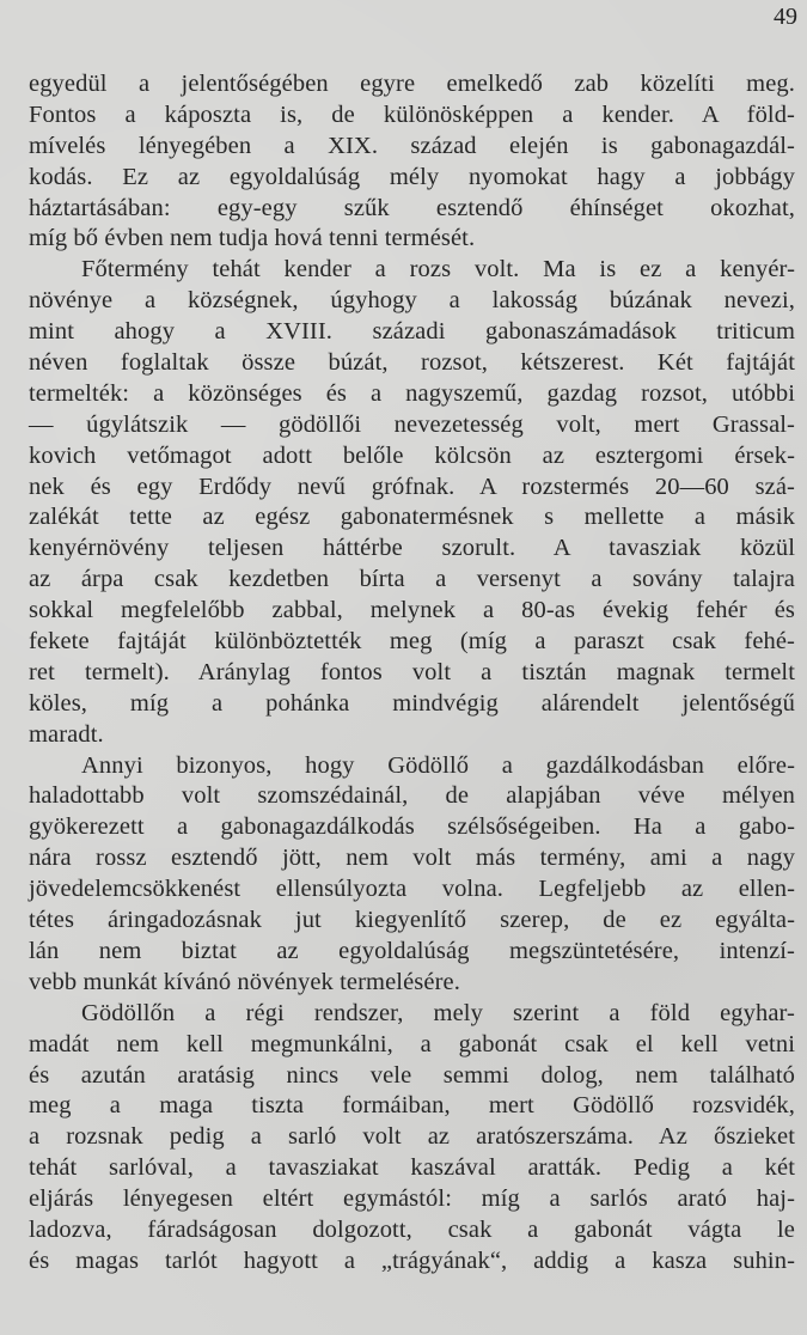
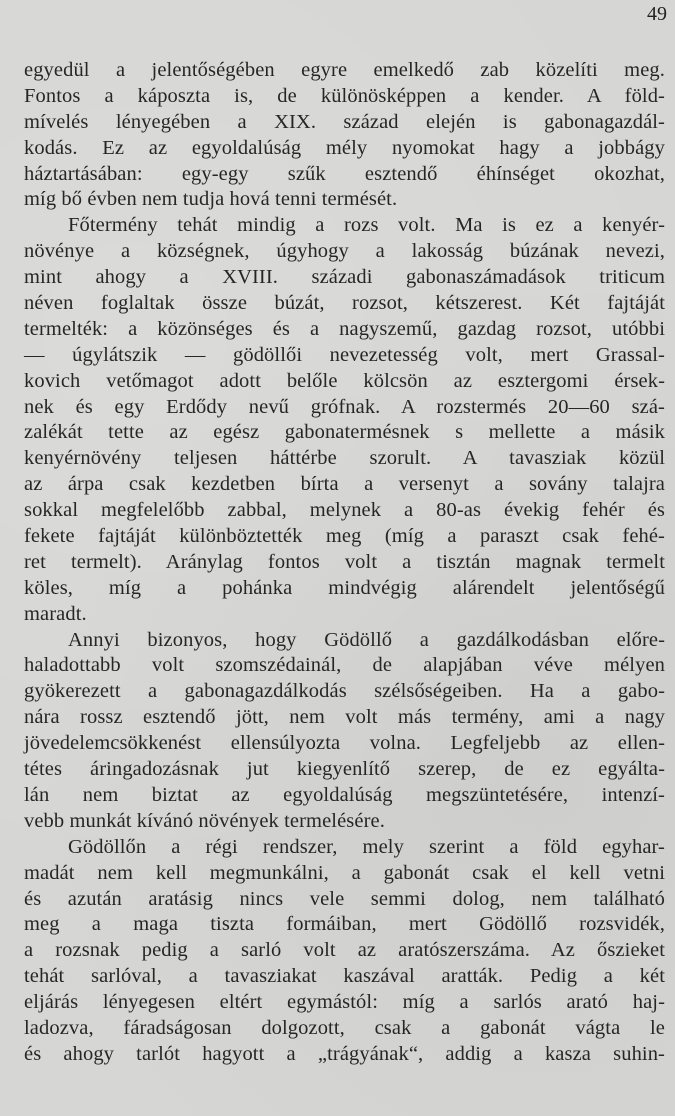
  49
  egyedül a jelentőségében egyre emelkedő zab közelíti meg.
  Fontos a káposzta is, de különösképpen a kender. A föld-
  mívelés lényegében a XIX. század elején is gabonagazdál-
  kodás. Ez az egyoldalúság mély nyomokat hagy a jobbágy
  háztartásában: egy-egy szűk esztendő éhínséget okozhat,
  míg bő évben nem tudja hová tenni termését.
- Főtermény tehát kender a rozs volt. Ma is ez a kenyér-
+ Főtermény tehát mindig a rozs volt. Ma is ez a kenyér-
  növénye a községnek, úgyhogy a lakosság búzának nevezi,
  mint ahogy a XVIII. századi gabonaszámadások triticum
  néven foglaltak össze búzát, rozsot, kétszerest. Két fajtáját
  termelték: a közönséges és a nagyszemű, gazdag rozsot, utóbbi
  — úgylátszik — gödöllői nevezetesség volt, mert Grassal-
  kovich vetőmagot adott belőle kölcsön az esztergomi érsek-
  nek és egy Erdődy nevű grófnak. A rozstermés 20—60 szá-
  zalékát tette az egész gabonatermésnek s mellette a másik
  kenyérnövény teljesen háttérbe szorult. A tavasziak közül
  az árpa csak kezdetben bírta a versenyt a sovány talajra
  sokkal megfelelőbb zabbal, melynek a 80-as évekig fehér és
  fekete fajtáját különböztették meg (míg a paraszt csak fehé-
  ret termelt). Aránylag fontos volt a tisztán magnak termelt
  köles, míg a pohánka mindvégig alárendelt jelentőségű
  maradt.
  Annyi bizonyos, hogy Gödöllő a gazdálkodásban előre-
  haladottabb volt szomszédainál, de alapjában véve mélyen
  gyökerezett a gabonagazdálkodás szélsőségeiben. Ha a gabo-
  nára rossz esztendő jött, nem volt más termény, ami a nagy
  jövedelemcsökkenést ellensúlyozta volna. Legfeljebb az ellen-
  tétes áringadozásnak jut kiegyenlítő szerep, de ez egyálta-
  lán nem biztat az egyoldalúság megszüntetésére, intenzí-
  vebb munkát kívánó növények termelésére.
  Gödöllőn a régi rendszer, mely szerint a föld egyhar-
  madát nem kell megmunkálni, a gabonát csak el kell vetni
  és azután aratásig nincs vele semmi dolog, nem található
  meg a maga tiszta formáiban, mert Gödöllő rozsvidék,
  a rozsnak pedig a sarló volt az aratószerszáma. Az őszieket
  tehát sarlóval, a tavasziakat kaszával aratták. Pedig a két
  eljárás lényegesen eltért egymástól: míg a sarlós arató haj-
  ladozva, fáradságosan dolgozott, csak a gabonát vágta le
- és magas tarlót hagyott a „trágyának“, addig a kasza suhin-
+ és ahogy tarlót hagyott a „trágyának“, addig a kasza suhin-
